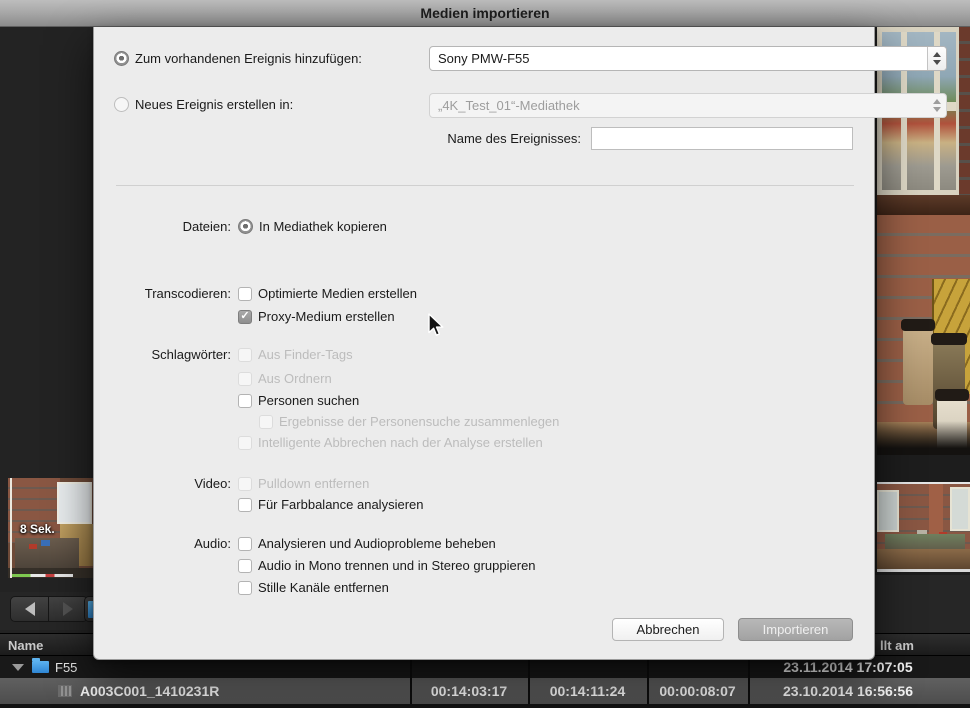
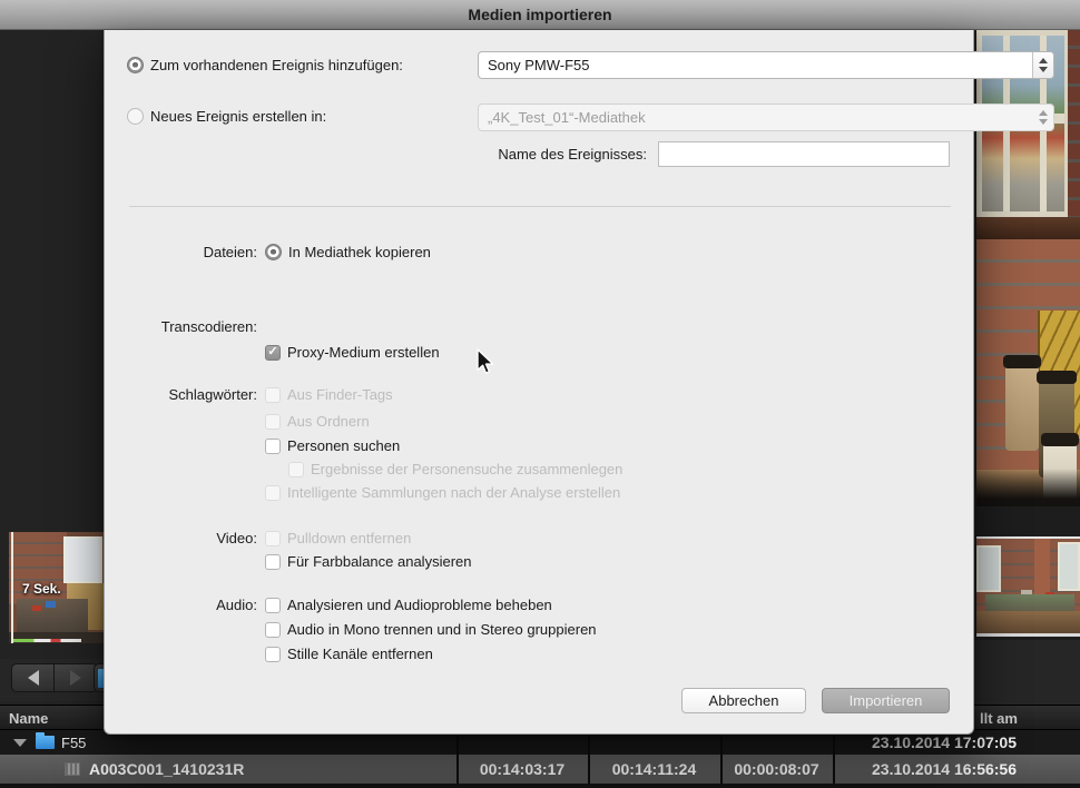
  Medien importieren
- 8 Sek.
+ 7 Sek.
  Name
  llt am
  F55
- 23.11.2014 17:07:05
+ 23.10.2014 17:07:05
  A003C001_1410231R
  00:14:03:17
  00:14:11:24
  00:00:08:07
  23.10.2014 16:56:56
  Zum vorhandenen Ereignis hinzufügen:
  Sony PMW-F55
  Neues Ereignis erstellen in:
  „4K_Test_01“-Mediathek
  Name des Ereignisses:
  Dateien:
  In Mediathek kopieren
  Transcodieren:
- Optimierte Medien erstellen
  ✓
  Proxy-Medium erstellen
  Schlagwörter:
  Aus Finder-Tags
  Aus Ordnern
  Personen suchen
  Ergebnisse der Personensuche zusammenlegen
- Intelligente Abbrechen nach der Analyse erstellen
+ Intelligente Sammlungen nach der Analyse erstellen
  Video:
  Pulldown entfernen
  Für Farbbalance analysieren
  Audio:
  Analysieren und Audioprobleme beheben
  Audio in Mono trennen und in Stereo gruppieren
  Stille Kanäle entfernen
  Abbrechen
  Importieren
